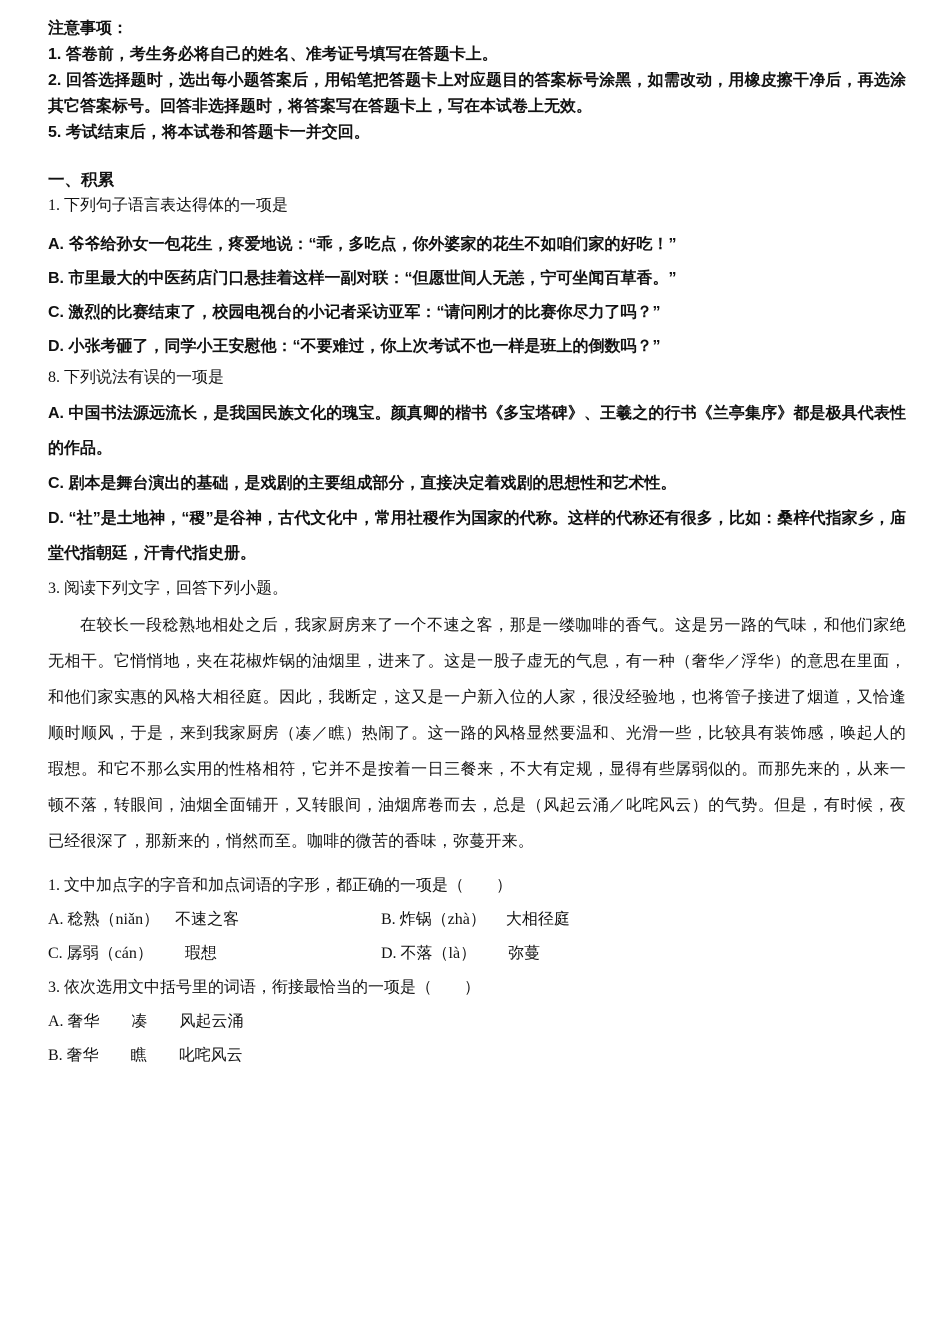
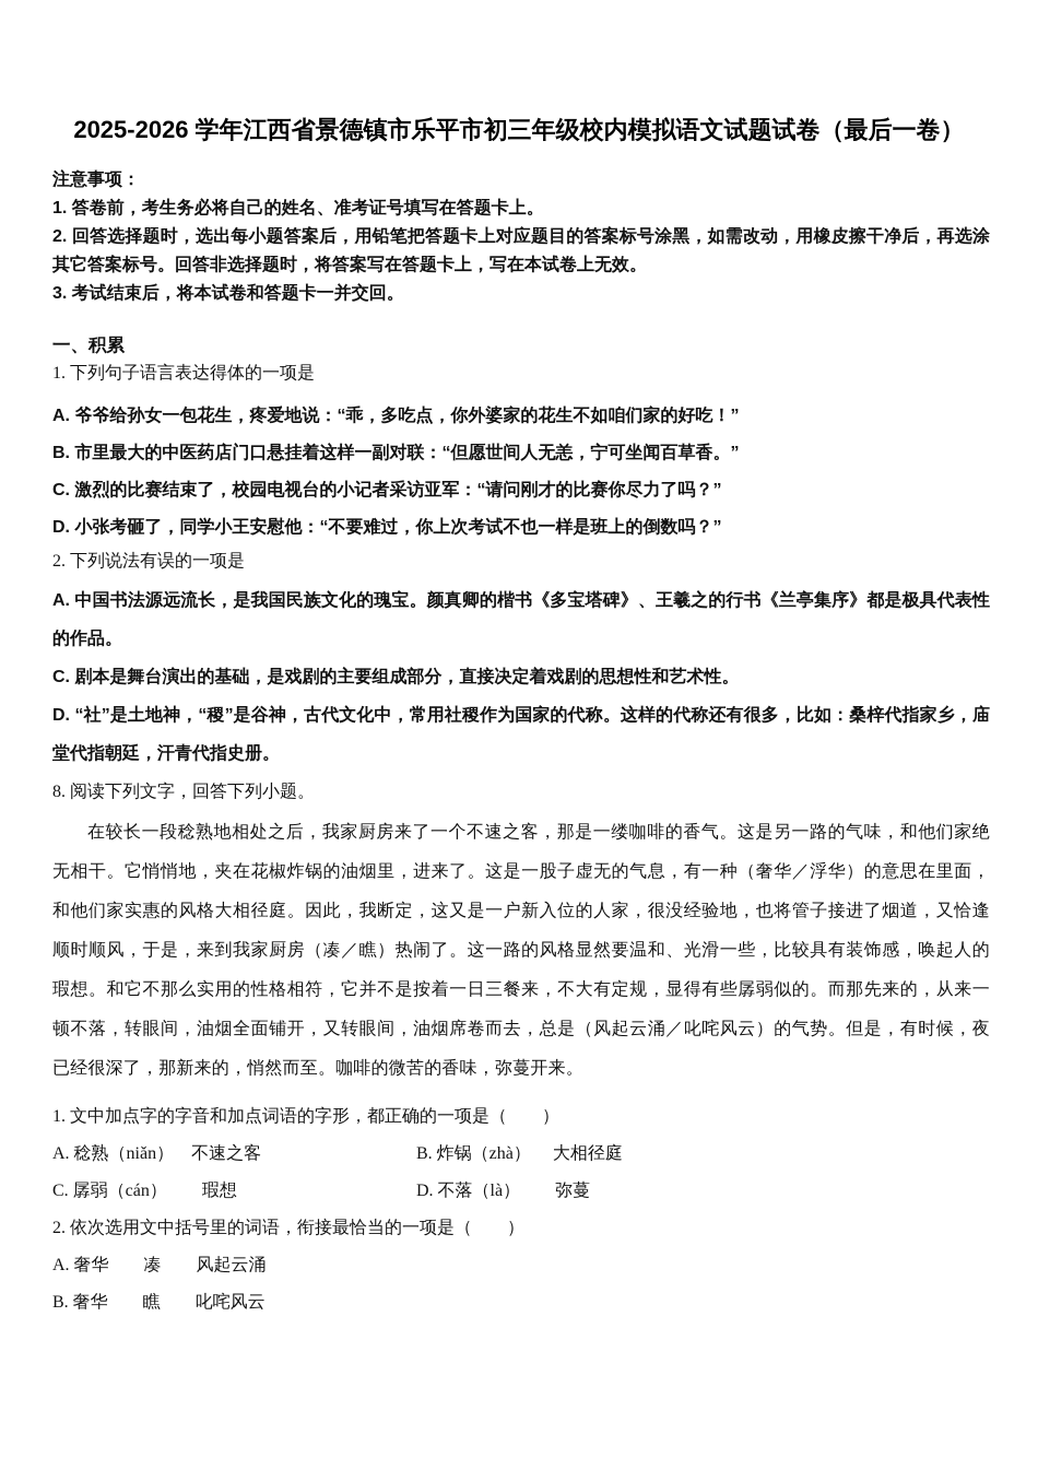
+ 2025-2026 学年江西省景德镇市乐平市初三年级校内模拟语文试题试卷（最后一卷）
  注意事项：
  1. 答卷前，考生务必将自己的姓名、准考证号填写在答题卡上。
  2. 回答选择题时，选出每小题答案后，用铅笔把答题卡上对应题目的答案标号涂黑，如需改动，用橡皮擦干净后，再选涂其它答案标号。回答非选择题时，将答案写在答题卡上，写在本试卷上无效。
- 5. 考试结束后，将本试卷和答题卡一并交回。
+ 3. 考试结束后，将本试卷和答题卡一并交回。
  一、积累
  1. 下列句子语言表达得体的一项是
  A. 爷爷给孙女一包花生，疼爱地说：“乖，多吃点，你外婆家的花生不如咱们家的好吃！”
  B. 市里最大的中医药店门口悬挂着这样一副对联：“但愿世间人无恙，宁可坐闻百草香。”
  C. 激烈的比赛结束了，校园电视台的小记者采访亚军：“请问刚才的比赛你尽力了吗？”
  D. 小张考砸了，同学小王安慰他：“不要难过，你上次考试不也一样是班上的倒数吗？”
- 8. 下列说法有误的一项是
+ 2. 下列说法有误的一项是
  A. 中国书法源远流长，是我国民族文化的瑰宝。颜真卿的楷书《多宝塔碑》、王羲之的行书《兰亭集序》都是极具代表性的作品。
  C. 剧本是舞台演出的基础，是戏剧的主要组成部分，直接决定着戏剧的思想性和艺术性。
  D. “社”是土地神，“稷”是谷神，古代文化中，常用社稷作为国家的代称。这样的代称还有很多，比如：桑梓代指家乡，庙堂代指朝廷，汗青代指史册。
- 3. 阅读下列文字，回答下列小题。
+ 8. 阅读下列文字，回答下列小题。
  在较长一段稔熟地相处之后，我家厨房来了一个不速之客，那是一缕咖啡的香气。这是另一路的气味，和他们家绝无相干。它悄悄地，夹在花椒炸锅的油烟里，进来了。这是一股子虚无的气息，有一种（奢华／浮华）的意思在里面，和他们家实惠的风格大相径庭。因此，我断定，这又是一户新入位的人家，很没经验地，也将管子接进了烟道，又恰逢顺时顺风，于是，来到我家厨房（凑／瞧）热闹了。这一路的风格显然要温和、光滑一些，比较具有装饰感，唤起人的瑕想。和它不那么实用的性格相符，它并不是按着一日三餐来，不大有定规，显得有些孱弱似的。而那先来的，从来一顿不落，转眼间，油烟全面铺开，又转眼间，油烟席卷而去，总是（风起云涌／叱咤风云）的气势。但是，有时候，夜已经很深了，那新来的，悄然而至。咖啡的微苦的香味，弥蔓开来。
  1. 文中加点字的字音和加点词语的字形，都正确的一项是（ ）
  A. 稔熟（niǎn） 不速之客
  B. 炸锅（zhà） 大相径庭
  C. 孱弱（cán） 瑕想
  D. 不落（là） 弥蔓
- 3. 依次选用文中括号里的词语，衔接最恰当的一项是（ ）
+ 2. 依次选用文中括号里的词语，衔接最恰当的一项是（ ）
  A. 奢华 凑 风起云涌
  B. 奢华 瞧 叱咤风云
